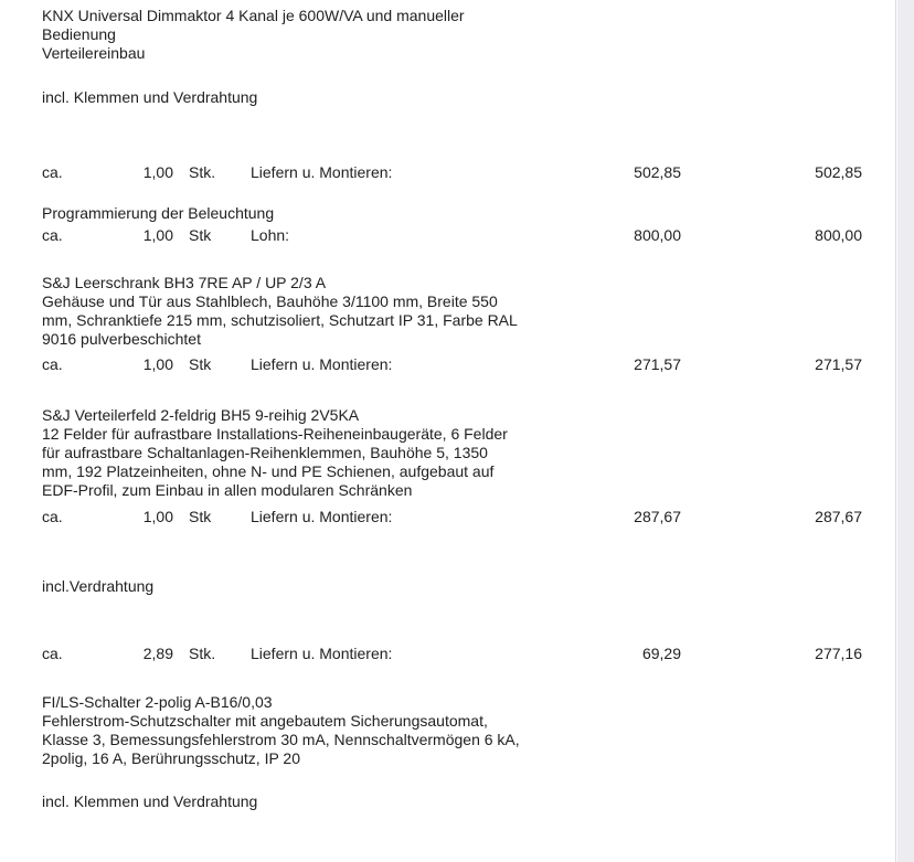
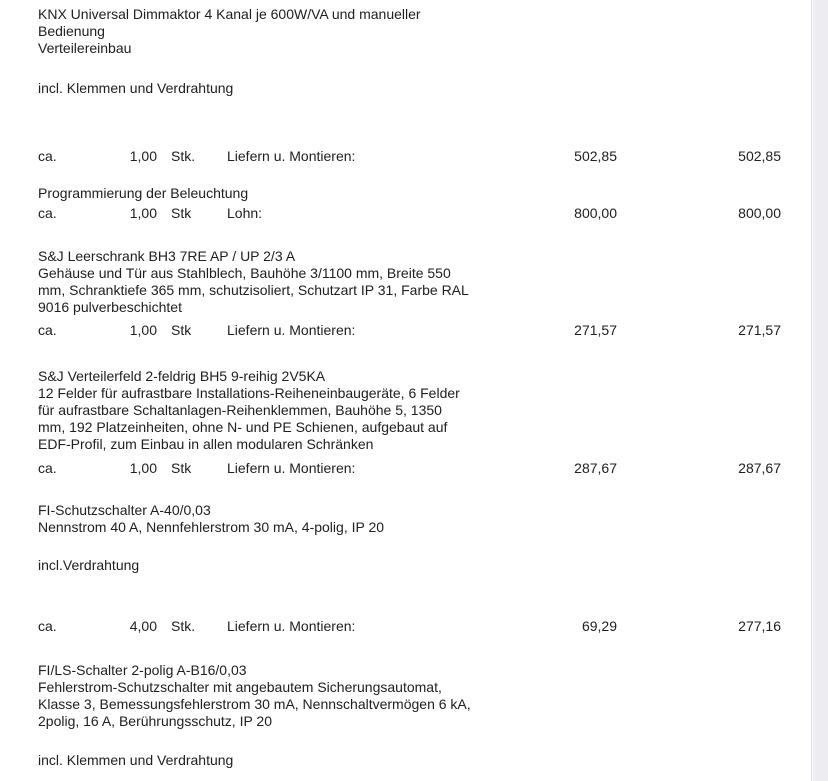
  KNX Universal Dimmaktor 4 Kanal je 600W/VA und manueller
  Bedienung
  Verteilereinbau
  incl. Klemmen und Verdrahtung
  ca.
  1,00
  Stk.
  Liefern u. Montieren:
  502,85
  502,85
  Programmierung der Beleuchtung
  ca.
  1,00
  Stk
  Lohn:
  800,00
  800,00
  S&J Leerschrank BH3 7RE AP / UP 2/3 A
  Gehäuse und Tür aus Stahlblech, Bauhöhe 3/1100 mm, Breite 550
- mm, Schranktiefe 215 mm, schutzisoliert, Schutzart IP 31, Farbe RAL
+ mm, Schranktiefe 365 mm, schutzisoliert, Schutzart IP 31, Farbe RAL
  9016 pulverbeschichtet
  ca.
  1,00
  Stk
  Liefern u. Montieren:
  271,57
  271,57
  S&J Verteilerfeld 2-feldrig BH5 9-reihig 2V5KA
  12 Felder für aufrastbare Installations-Reiheneinbaugeräte, 6 Felder
  für aufrastbare Schaltanlagen-Reihenklemmen, Bauhöhe 5, 1350
  mm, 192 Platzeinheiten, ohne N- und PE Schienen, aufgebaut auf
  EDF-Profil, zum Einbau in allen modularen Schränken
  ca.
  1,00
  Stk
  Liefern u. Montieren:
  287,67
  287,67
+ FI-Schutzschalter A-40/0,03
+ Nennstrom 40 A, Nennfehlerstrom 30 mA, 4-polig, IP 20
  incl.Verdrahtung
  ca.
- 2,89
+ 4,00
  Stk.
  Liefern u. Montieren:
  69,29
  277,16
  FI/LS-Schalter 2-polig A-B16/0,03
  Fehlerstrom-Schutzschalter mit angebautem Sicherungsautomat,
  Klasse 3, Bemessungsfehlerstrom 30 mA, Nennschaltvermögen 6 kA,
  2polig, 16 A, Berührungsschutz, IP 20
  incl. Klemmen und Verdrahtung
